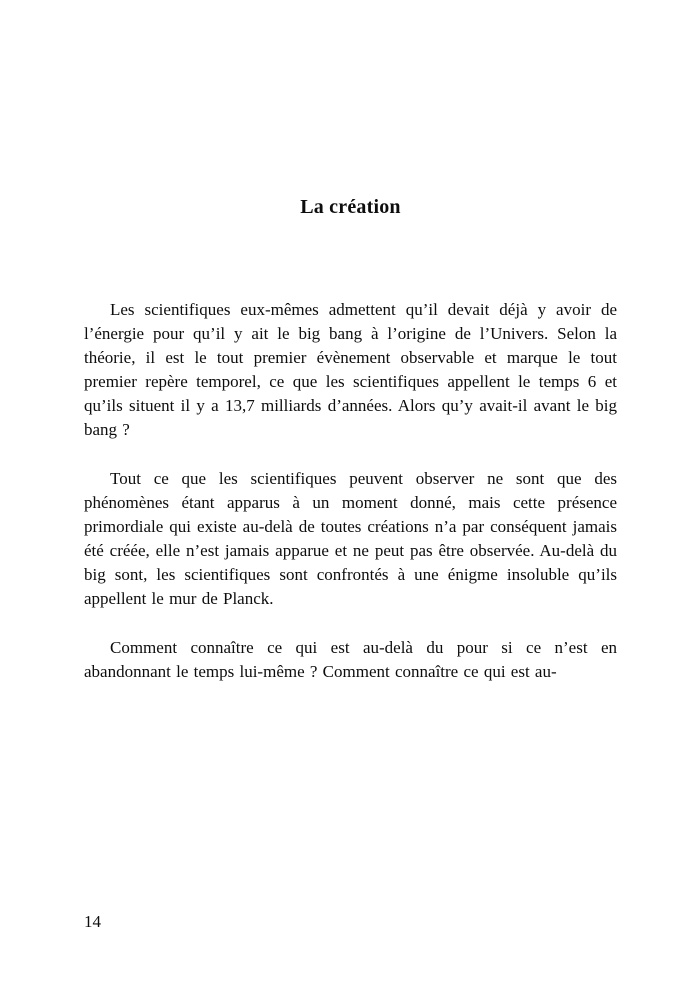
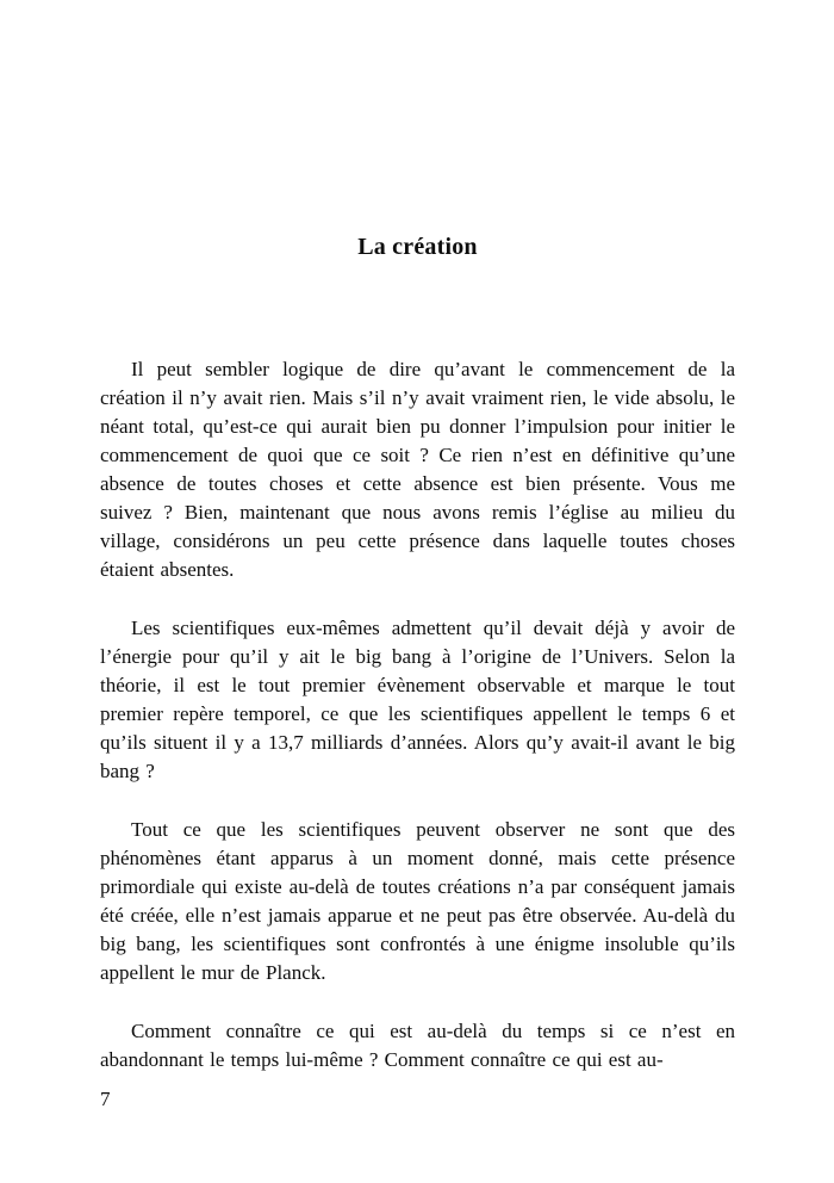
  La création
+ Il peut sembler logique de dire qu’avant le commencement de la création il n’y avait rien. Mais s’il n’y avait vraiment rien, le vide absolu, le néant total, qu’est-ce qui aurait bien pu donner l’impulsion pour initier le commencement de quoi que ce soit ? Ce rien n’est en définitive qu’une absence de toutes choses et cette absence est bien présente. Vous me suivez ? Bien, maintenant que nous avons remis l’église au milieu du village, considérons un peu cette présence dans laquelle toutes choses étaient absentes.
  Les scientifiques eux-mêmes admettent qu’il devait déjà y avoir de l’énergie pour qu’il y ait le big bang à l’origine de l’Univers. Selon la théorie, il est le tout premier évènement observable et marque le tout premier repère temporel, ce que les scientifiques appellent le temps 6 et qu’ils situent il y a 13,7 milliards d’années. Alors qu’y avait-il avant le big bang ?
- Tout ce que les scientifiques peuvent observer ne sont que des phénomènes étant apparus à un moment donné, mais cette présence primordiale qui existe au-delà de toutes créations n’a par conséquent jamais été créée, elle n’est jamais apparue et ne peut pas être observée. Au-delà du big sont, les scientifiques sont confrontés à une énigme insoluble qu’ils appellent le mur de Planck.
+ Tout ce que les scientifiques peuvent observer ne sont que des phénomènes étant apparus à un moment donné, mais cette présence primordiale qui existe au-delà de toutes créations n’a par conséquent jamais été créée, elle n’est jamais apparue et ne peut pas être observée. Au-delà du big bang, les scientifiques sont confrontés à une énigme insoluble qu’ils appellent le mur de Planck.
- Comment connaître ce qui est au-delà du pour si ce n’est en abandonnant le temps lui-même ? Comment connaître ce qui est au-
+ Comment connaître ce qui est au-delà du temps si ce n’est en abandonnant le temps lui-même ? Comment connaître ce qui est au-
- 14
+ 7
